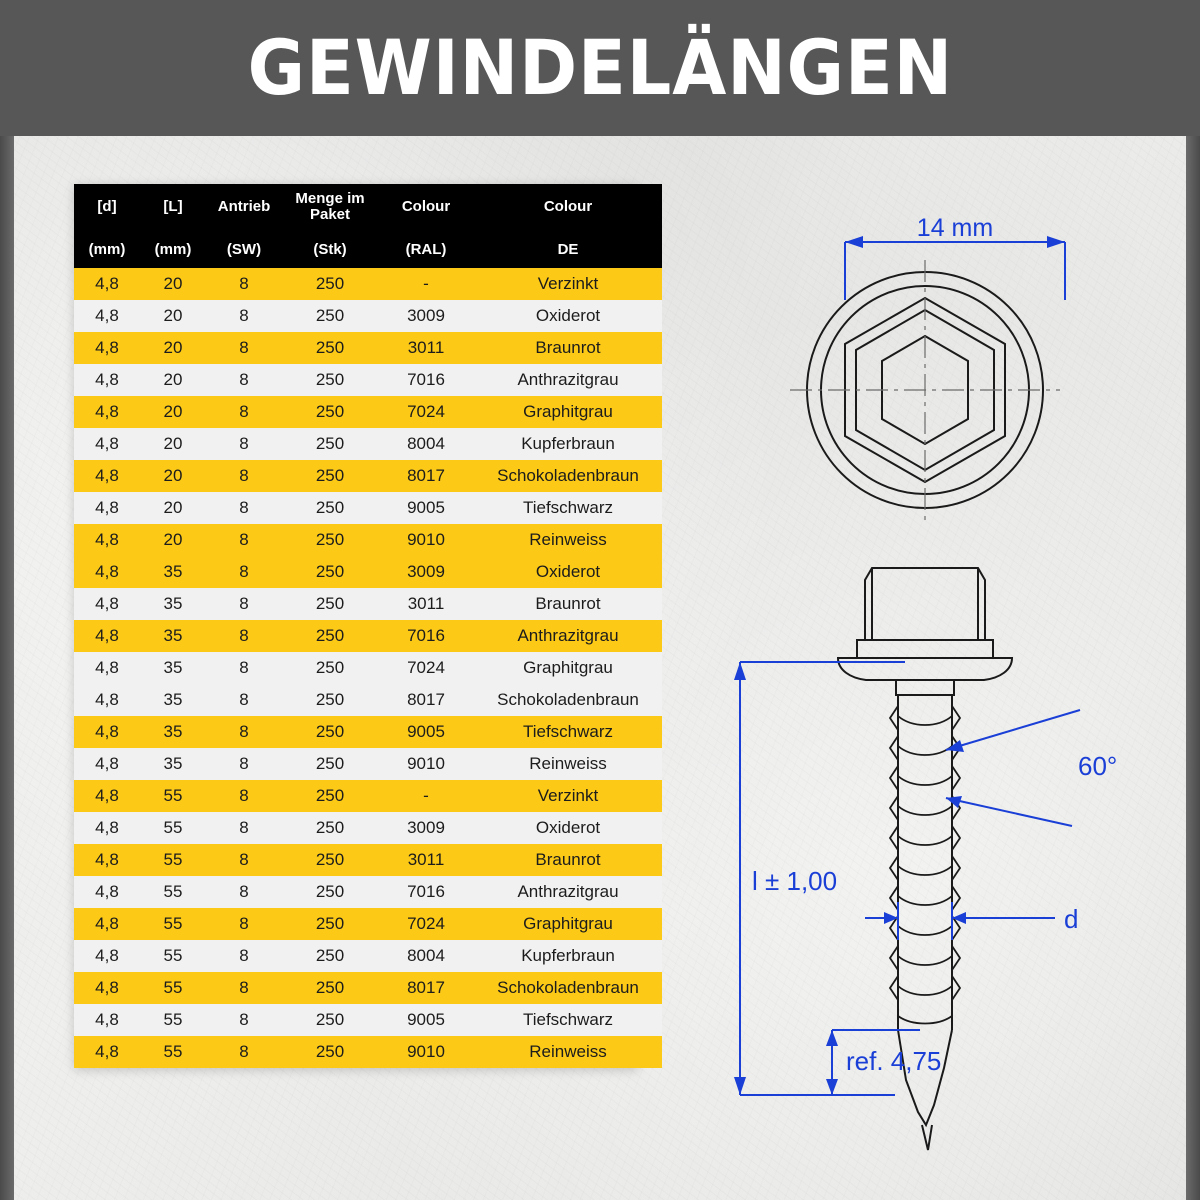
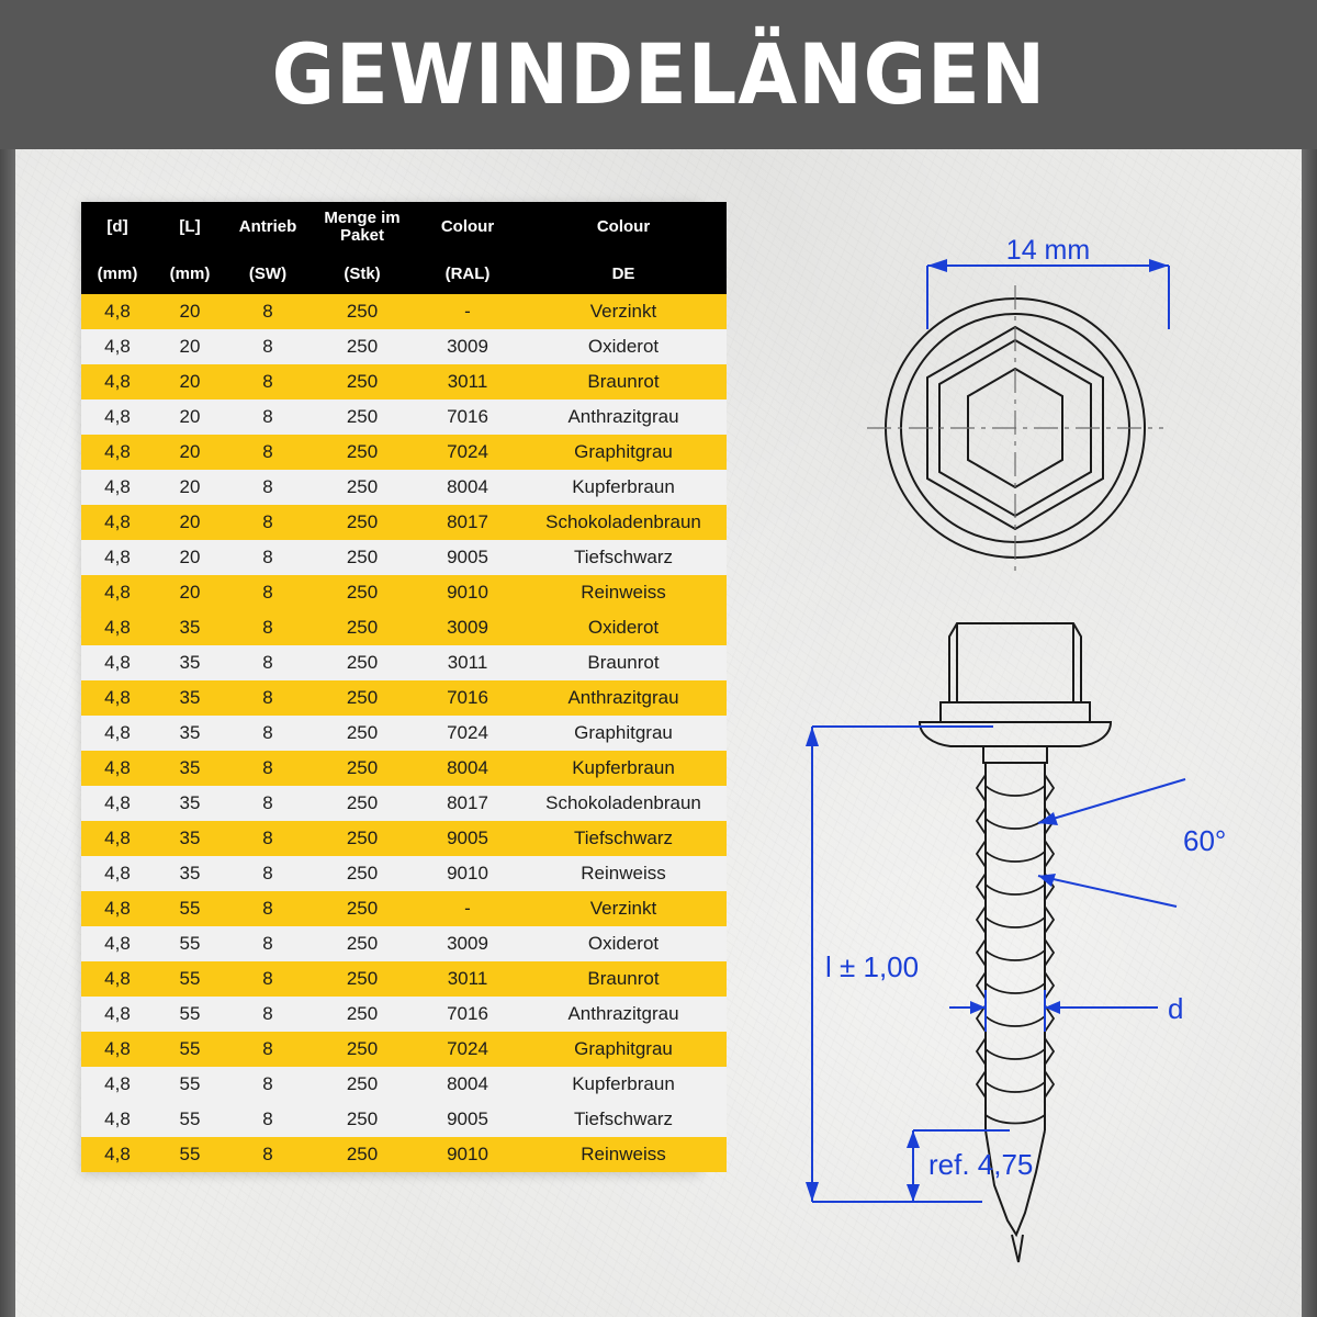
  GEWINDELÄNGEN
  [d]	[L]	Antrieb	Menge im Paket	Colour	Colour
  (mm)	(mm)	(SW)	(Stk)	(RAL)	DE
  4,8	20	8	250	-	Verzinkt
  4,8	20	8	250	3009	Oxiderot
  4,8	20	8	250	3011	Braunrot
  4,8	20	8	250	7016	Anthrazitgrau
  4,8	20	8	250	7024	Graphitgrau
  4,8	20	8	250	8004	Kupferbraun
  4,8	20	8	250	8017	Schokoladenbraun
  4,8	20	8	250	9005	Tiefschwarz
  4,8	20	8	250	9010	Reinweiss
  4,8	35	8	250	3009	Oxiderot
  4,8	35	8	250	3011	Braunrot
  4,8	35	8	250	7016	Anthrazitgrau
  4,8	35	8	250	7024	Graphitgrau
+ 4,8	35	8	250	8004	Kupferbraun
  4,8	35	8	250	8017	Schokoladenbraun
  4,8	35	8	250	9005	Tiefschwarz
  4,8	35	8	250	9010	Reinweiss
  4,8	55	8	250	-	Verzinkt
  4,8	55	8	250	3009	Oxiderot
  4,8	55	8	250	3011	Braunrot
  4,8	55	8	250	7016	Anthrazitgrau
  4,8	55	8	250	7024	Graphitgrau
  4,8	55	8	250	8004	Kupferbraun
- 4,8	55	8	250	8017	Schokoladenbraun
  4,8	55	8	250	9005	Tiefschwarz
  4,8	55	8	250	9010	Reinweiss
  14 mm
  l ± 1,00
  60°
  d
  ref. 4,75
